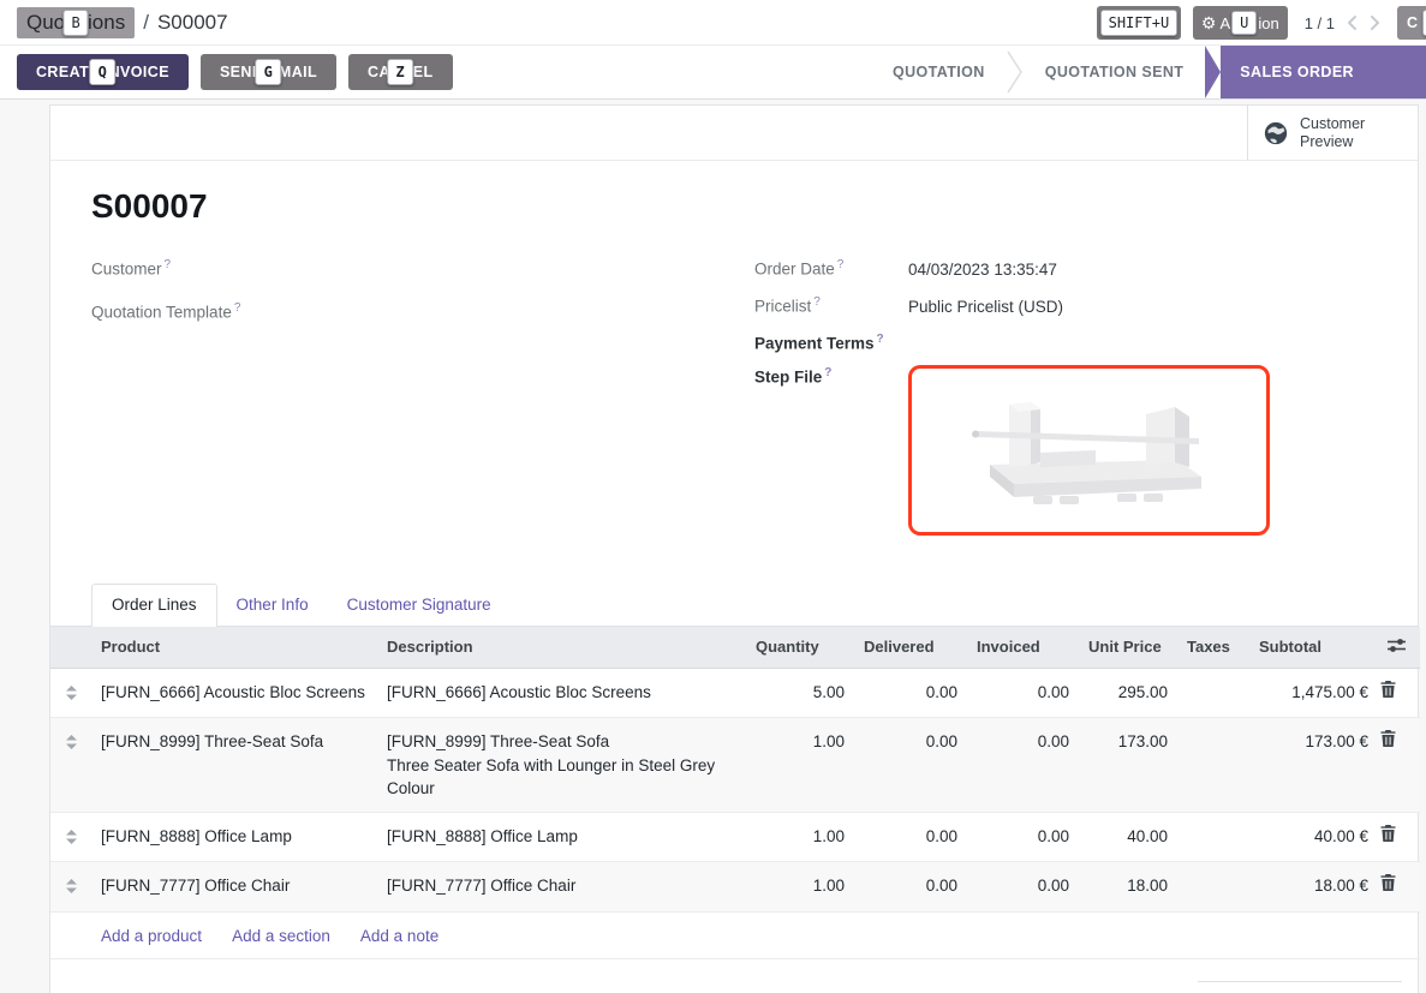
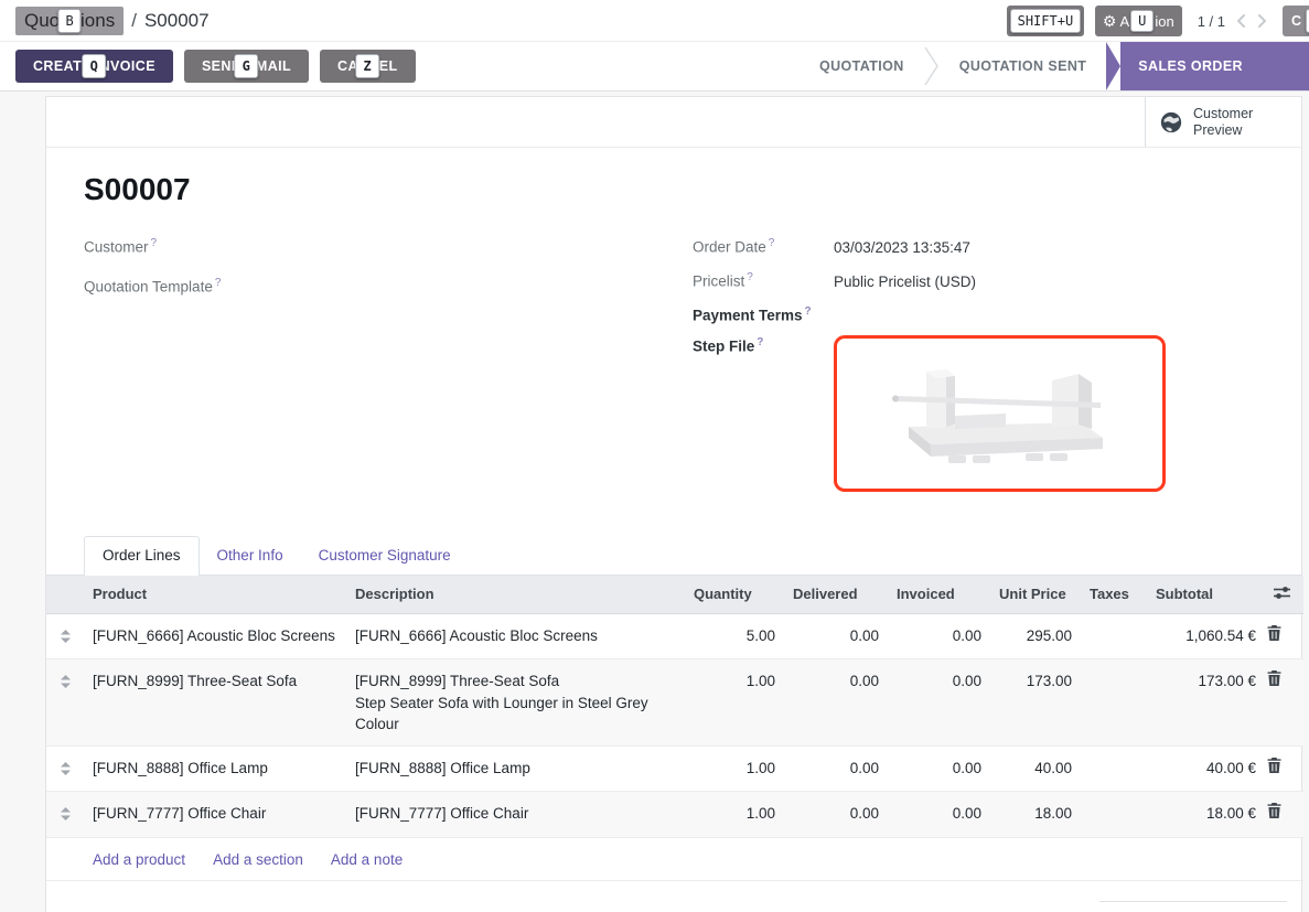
  Quoions
  B
  /
  S00007
  SHIFT+U
  ⚙
  A
  U
  ion
  1 / 1
  C
  CREATVOICE
  Q
  SENMAIL
  G
  Z
  QUOTATION
  QUOTATION SENT
  SALES ORDER
  Customer
  Preview
  S00007
  Customer ?
  Quotation Template ?
  Order Date ?
- 04/03/2023 13:35:47
+ 03/03/2023 13:35:47
  Pricelist ?
  Public Pricelist (USD)
  Payment Terms ?
  Step File ?
  Order Lines
  Other Info
  Customer Signature
  	Product	Description	Quantity	Delivered	Invoiced	Unit Price	Taxes	Subtotal
- 	[FURN_6666] Acoustic Bloc Screens	[FURN_6666] Acoustic Bloc Screens	5.00	0.00	0.00	295.00		1,475.00 €
+ 	[FURN_6666] Acoustic Bloc Screens	[FURN_6666] Acoustic Bloc Screens	5.00	0.00	0.00	295.00		1,060.54 €
- 	[FURN_8999] Three-Seat Sofa	[FURN_8999] Three-Seat Sofa Three Seater Sofa with Lounger in Steel Grey Colour	1.00	0.00	0.00	173.00		173.00 €
+ 	[FURN_8999] Three-Seat Sofa	[FURN_8999] Three-Seat Sofa Step Seater Sofa with Lounger in Steel Grey Colour	1.00	0.00	0.00	173.00		173.00 €
  	[FURN_8888] Office Lamp	[FURN_8888] Office Lamp	1.00	0.00	0.00	40.00		40.00 €
  	[FURN_7777] Office Chair	[FURN_7777] Office Chair	1.00	0.00	0.00	18.00		18.00 €
  	Add a product Add a section Add a note
